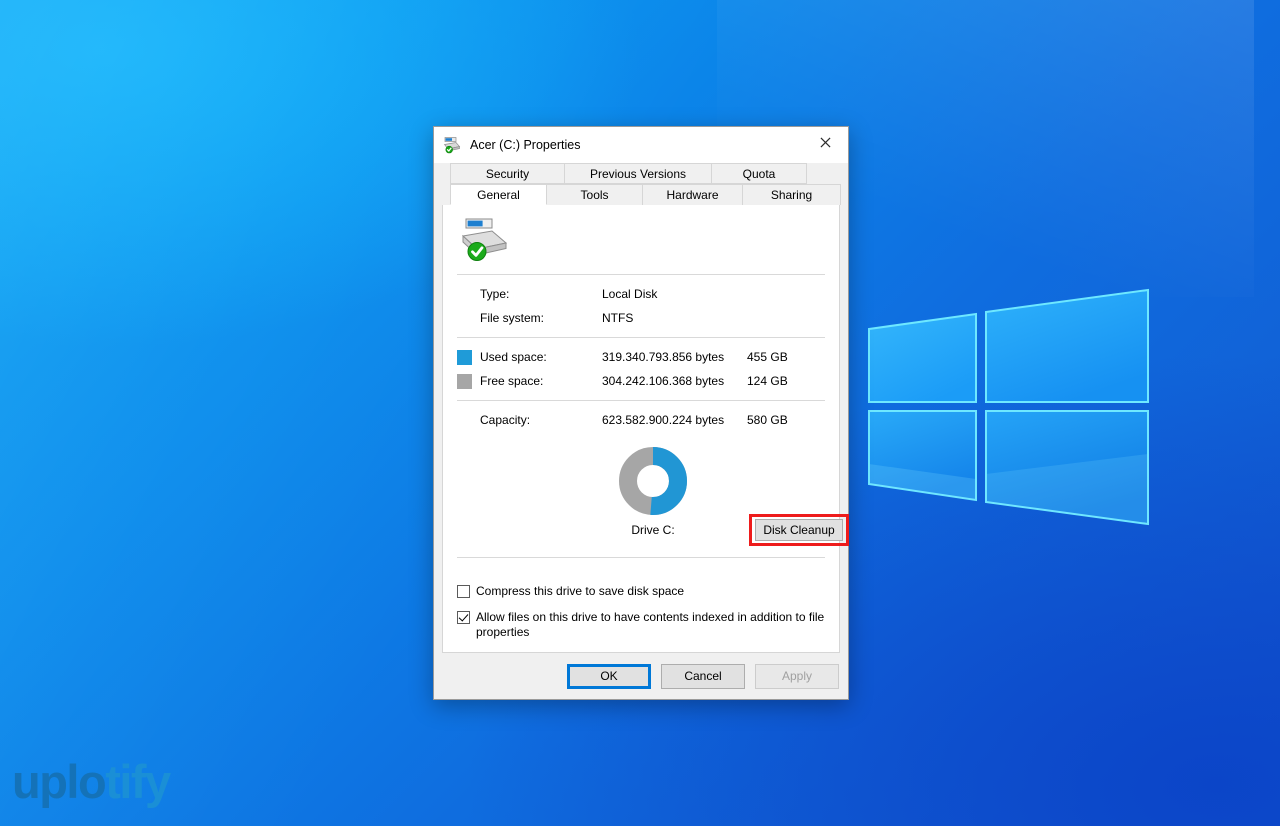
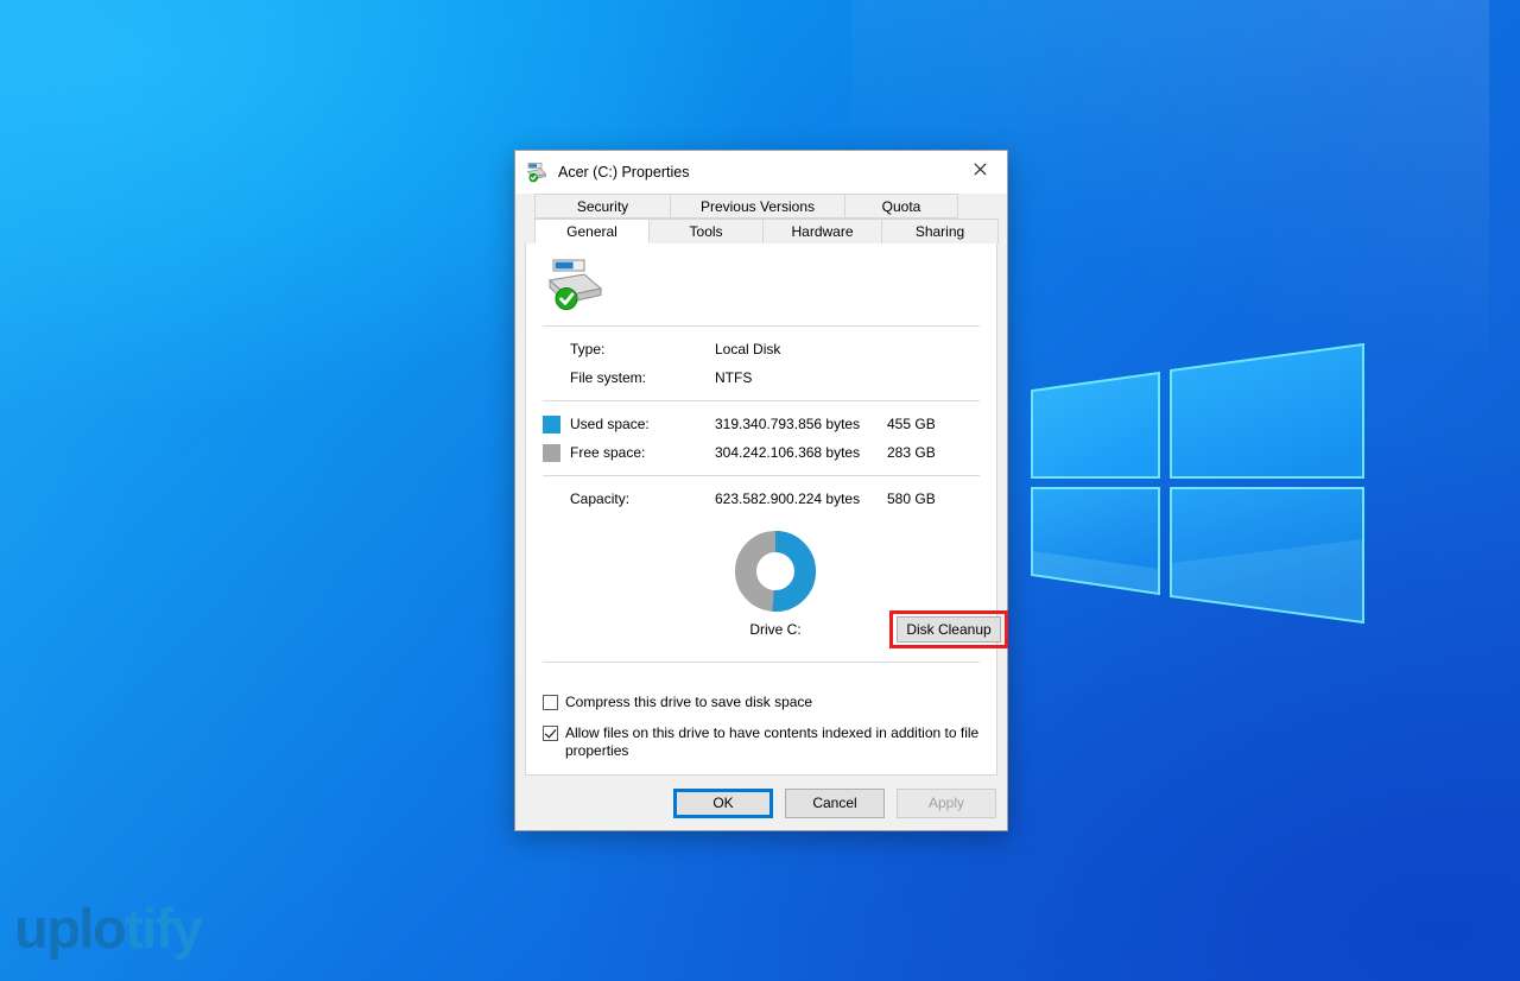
  Acer (C:) Properties
  Security
  Previous Versions
  Quota
  General
  Tools
  Hardware
  Sharing
  Type:
  Local Disk
  File system:
  NTFS
  Used space:
  319.340.793.856 bytes
  455 GB
  Free space:
  304.242.106.368 bytes
- 124 GB
+ 283 GB
  Capacity:
  623.582.900.224 bytes
  580 GB
  Drive C:
  Disk Cleanup
  Compress this drive to save disk space
  Allow files on this drive to have contents indexed in addition to file properties
  OK
  Cancel
  Apply
